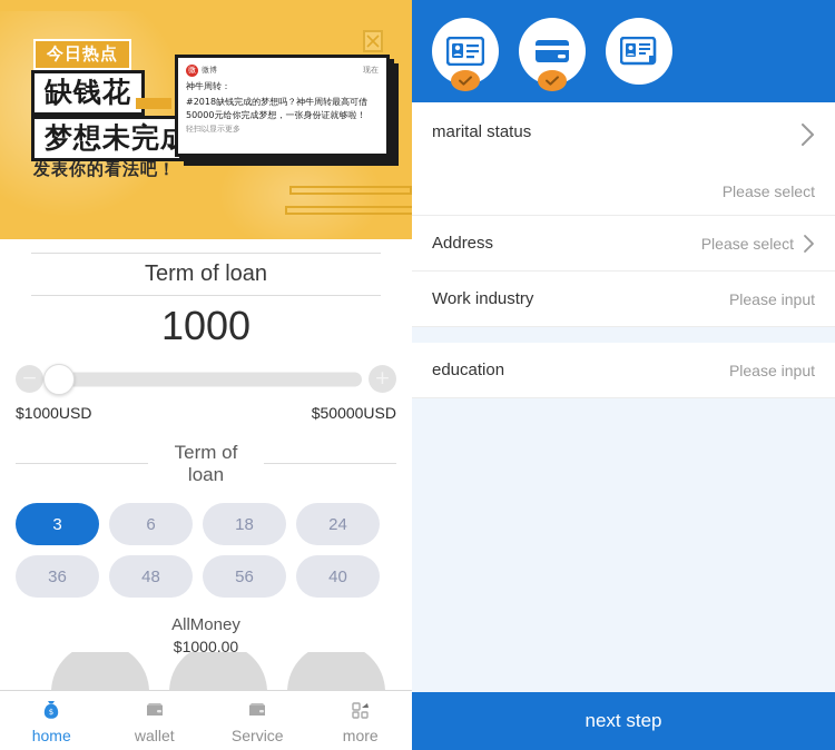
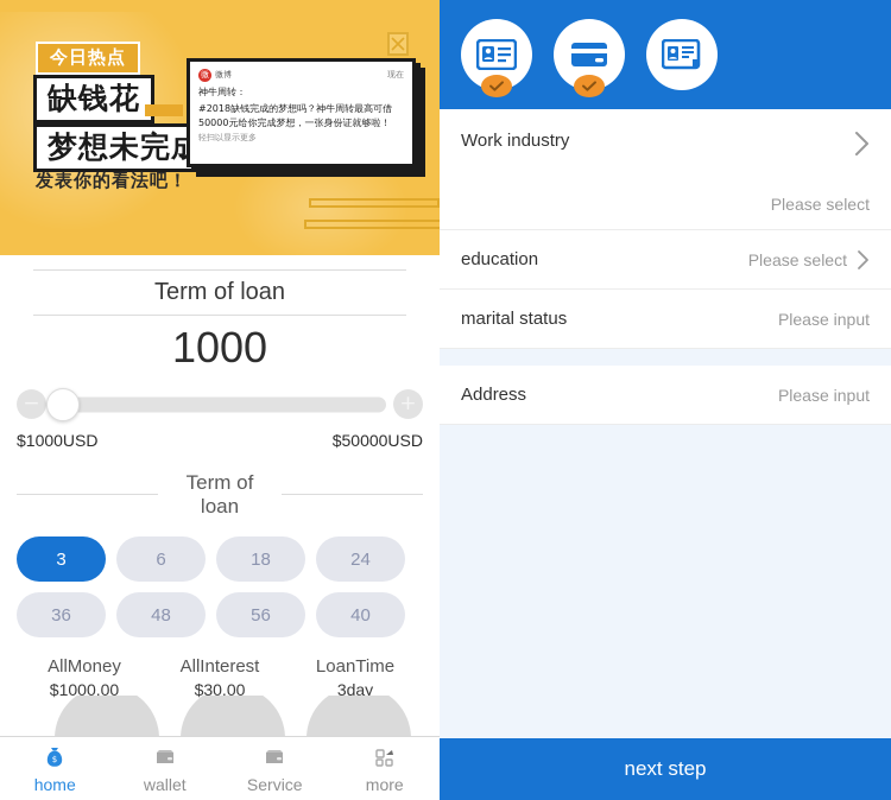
  今日热点
  缺钱花
  梦想未完
  发表你的看法吧！
  微
  微博
  现在
  神牛周转：
  #2018缺钱完成的梦想吗？神牛周转最高可借50000元给你完成梦想，一张身份证就够啦！
  轻扫以显示更多
  Term of loan
  1000
  $1000USD
  $50000USD
  Term of loan
  3
  6
  18
  24
  36
  48
  56
  40
  AllMoney
  $1000.00
+ AllInterest
+ $30.00
+ LoanTime
+ 3day
  $
  home
  wallet
  Service
  more
- marital status
+ Work industry
  Please select
- Address
+ education
  Please select
- Work industry
+ marital status
  Please input
- education
+ Address
  Please input
  next step
